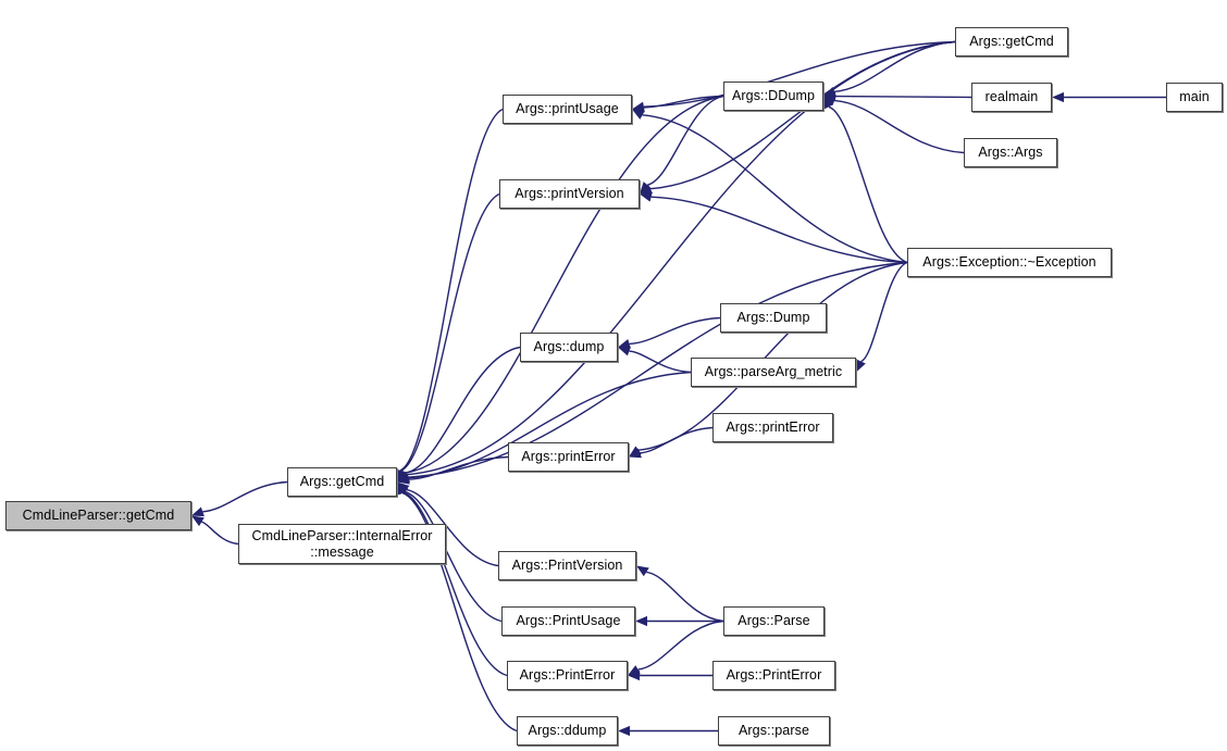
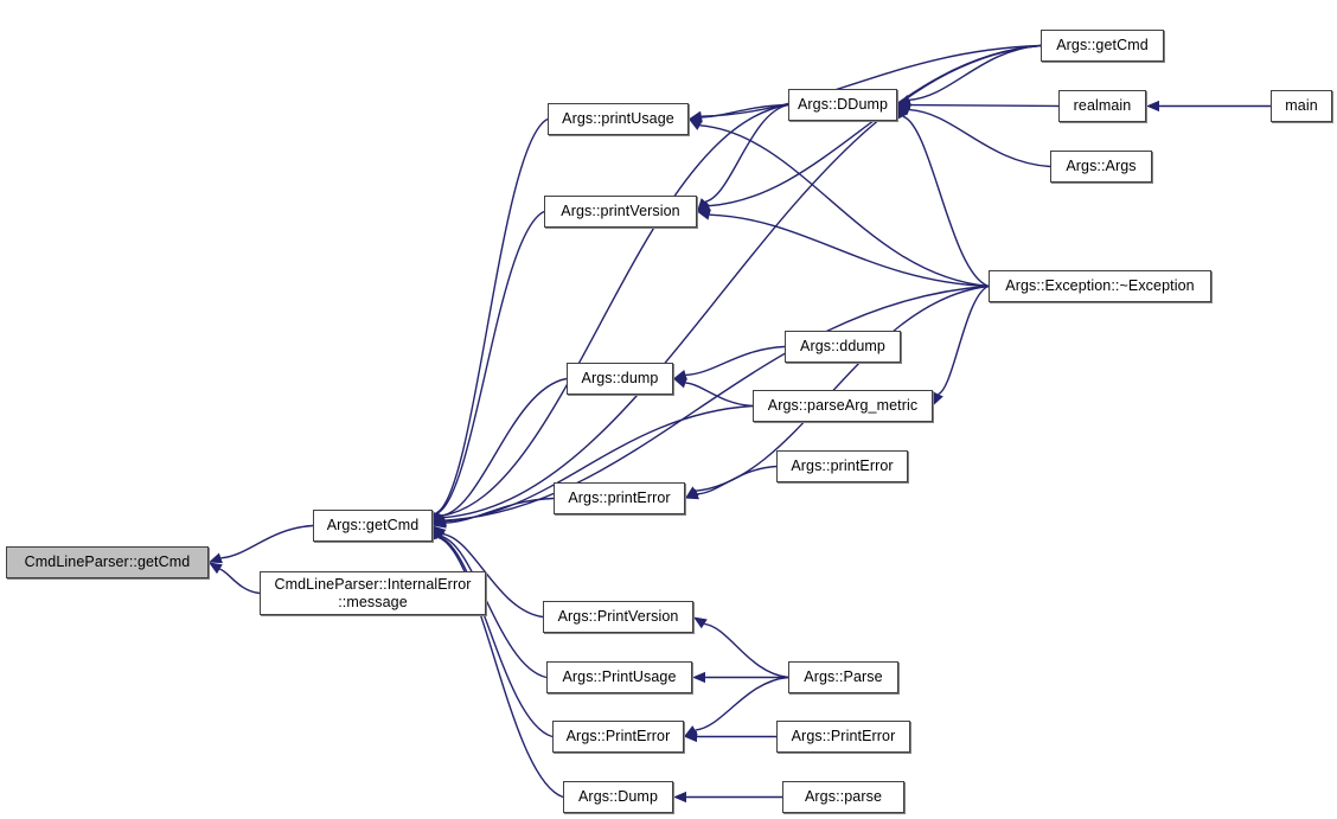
  CmdLineParser::getCmd
  CmdLineParser::InternalError
  ::message
  Args::getCmd
  Args::printUsage
  Args::printVersion
  Args::DDump
  Args::getCmd
  realmain
  main
  Args::Args
  Args::Exception::~Exception
  Args::dump
- Args::Dump
+ Args::ddump
  Args::parseArg_metric
  Args::printError
  Args::printError
  Args::PrintVersion
  Args::PrintUsage
  Args::Parse
  Args::PrintError
  Args::PrintError
- Args::ddump
+ Args::Dump
  Args::parse
